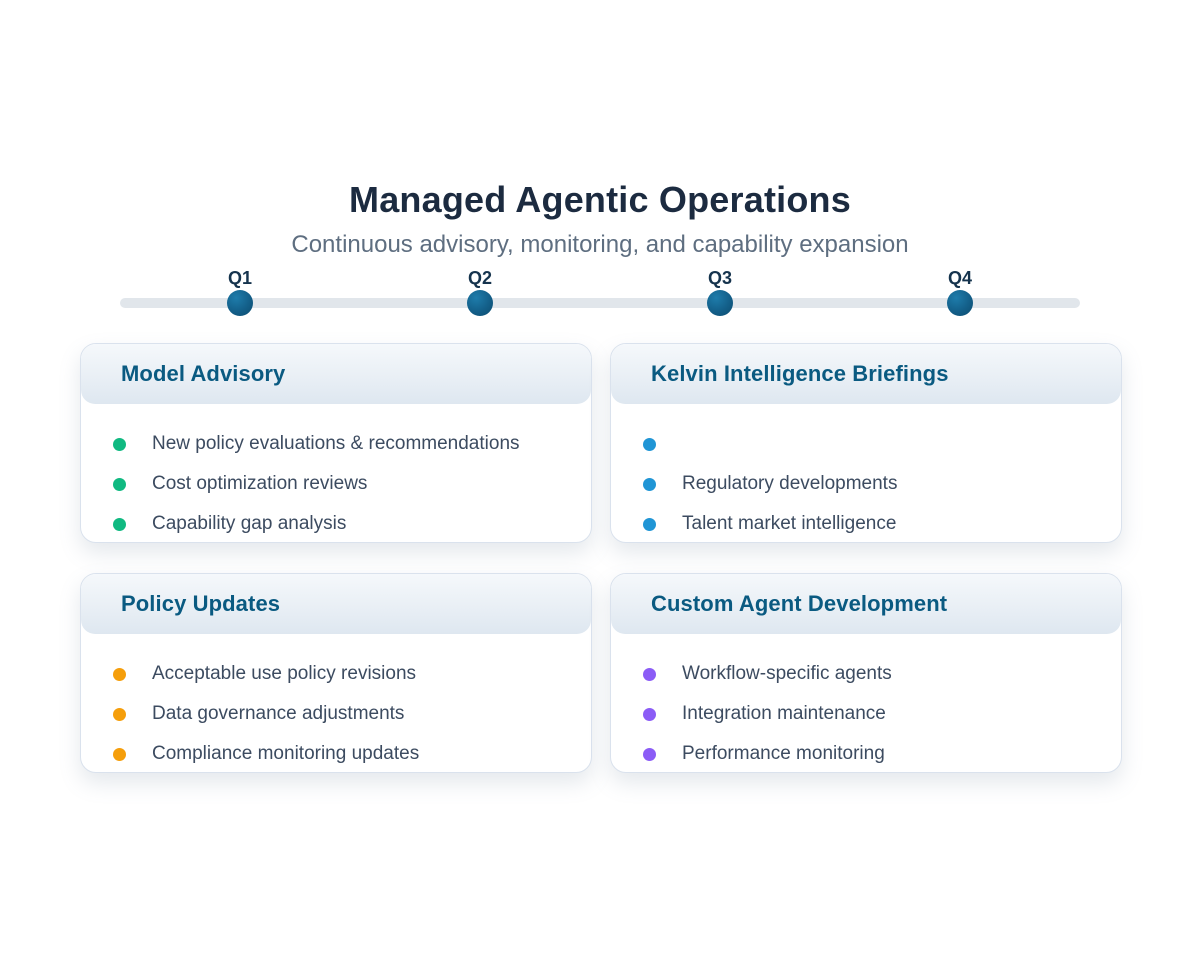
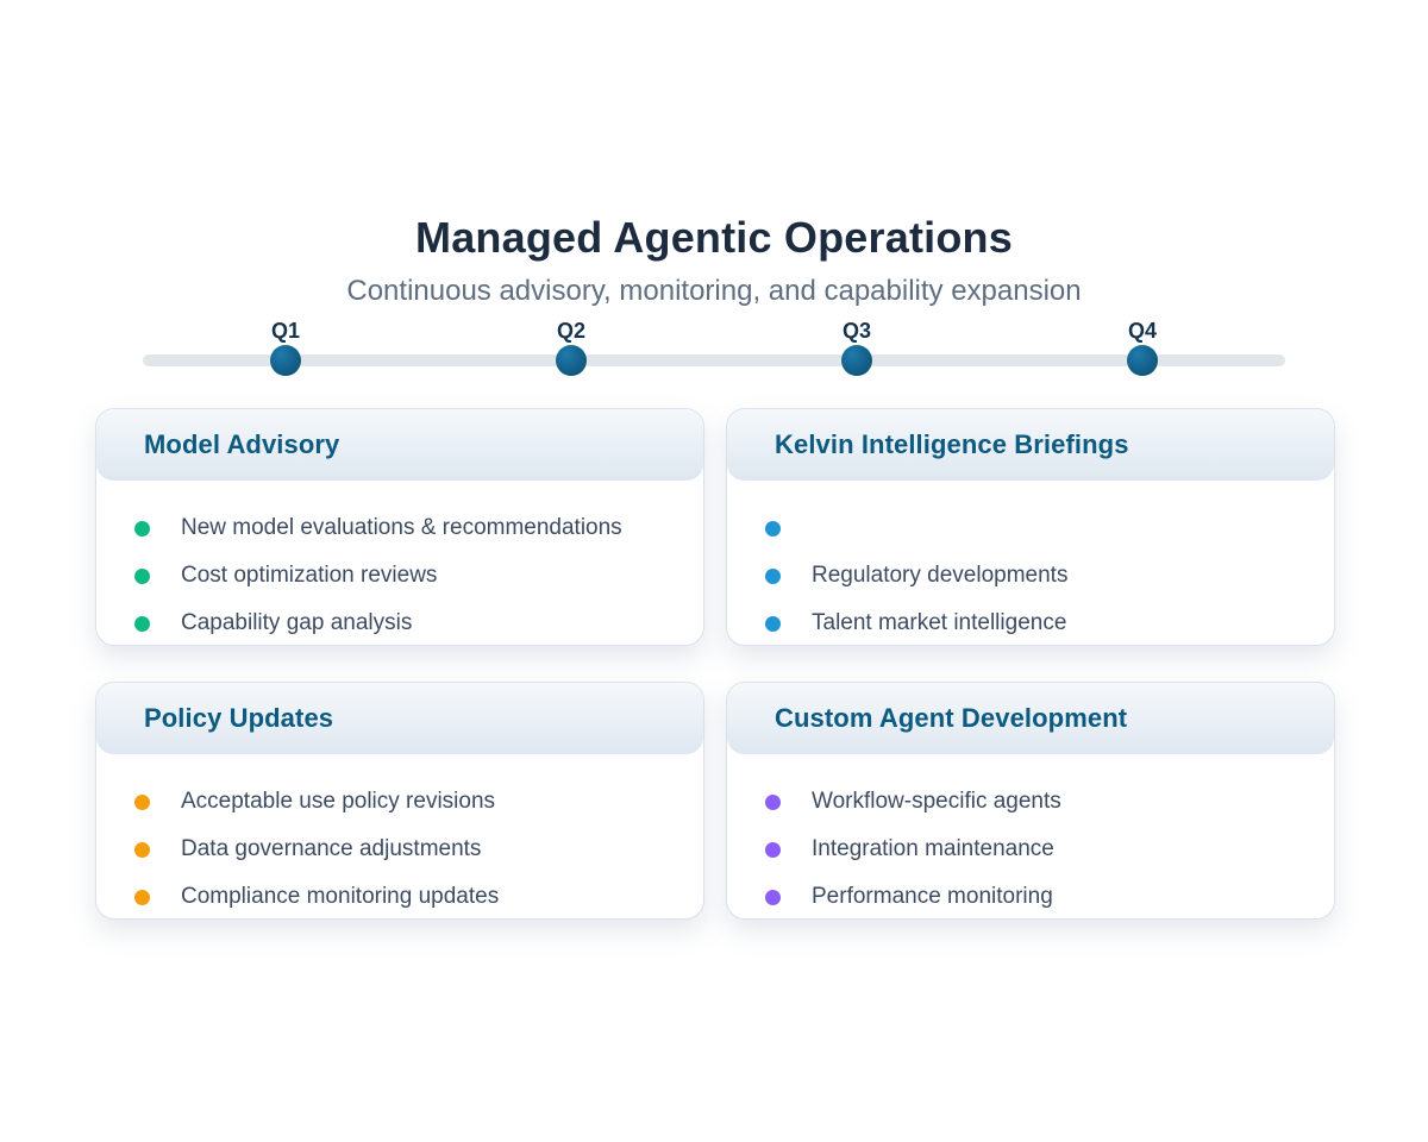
  Managed Agentic Operations
  Continuous advisory, monitoring, and capability expansion
  Q1
  Q2
  Q3
  Q4
  Model Advisory
- New policy evaluations & recommendations
+ New model evaluations & recommendations
  Cost optimization reviews
  Capability gap analysis
  Kelvin Intelligence Briefings
  Regulatory developments
  Talent market intelligence
  Policy Updates
  Acceptable use policy revisions
  Data governance adjustments
  Compliance monitoring updates
  Custom Agent Development
  Workflow-specific agents
  Integration maintenance
  Performance monitoring
